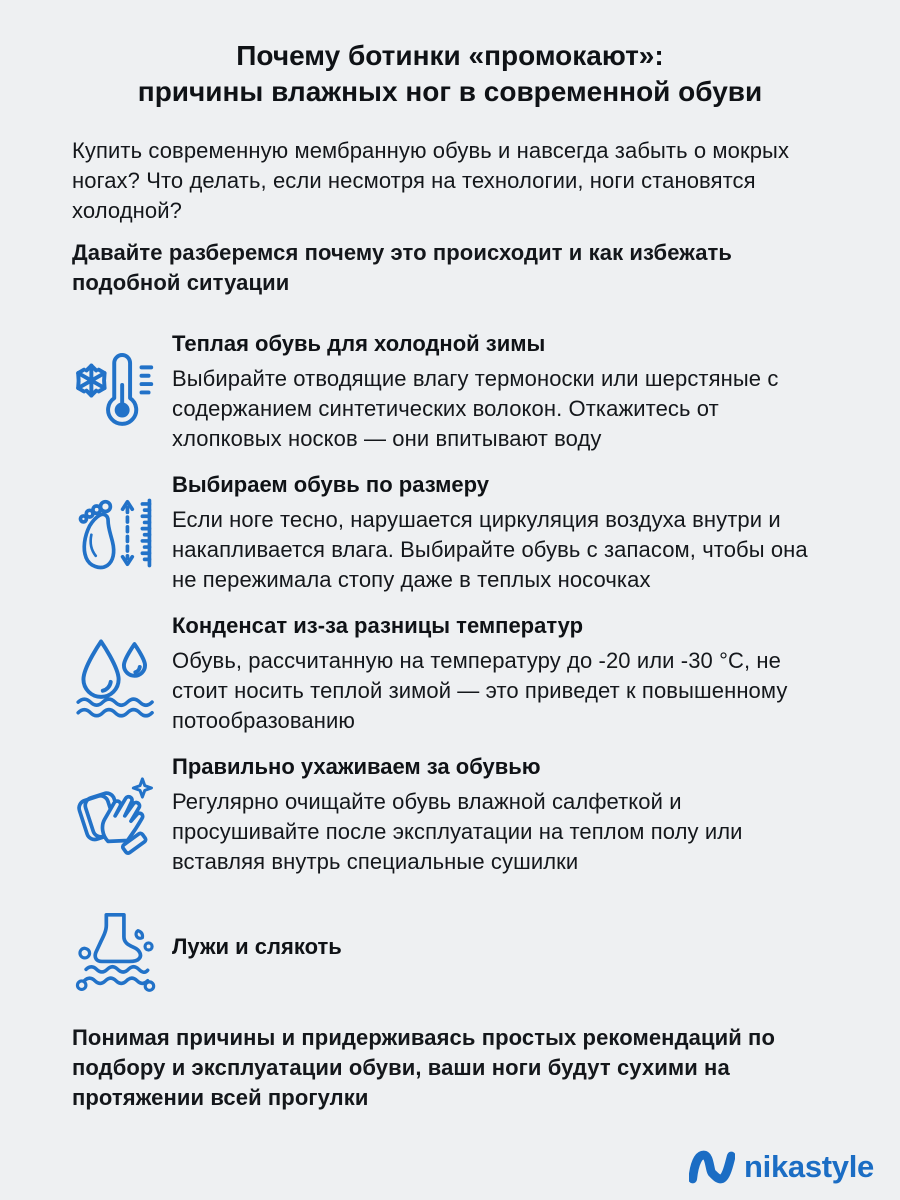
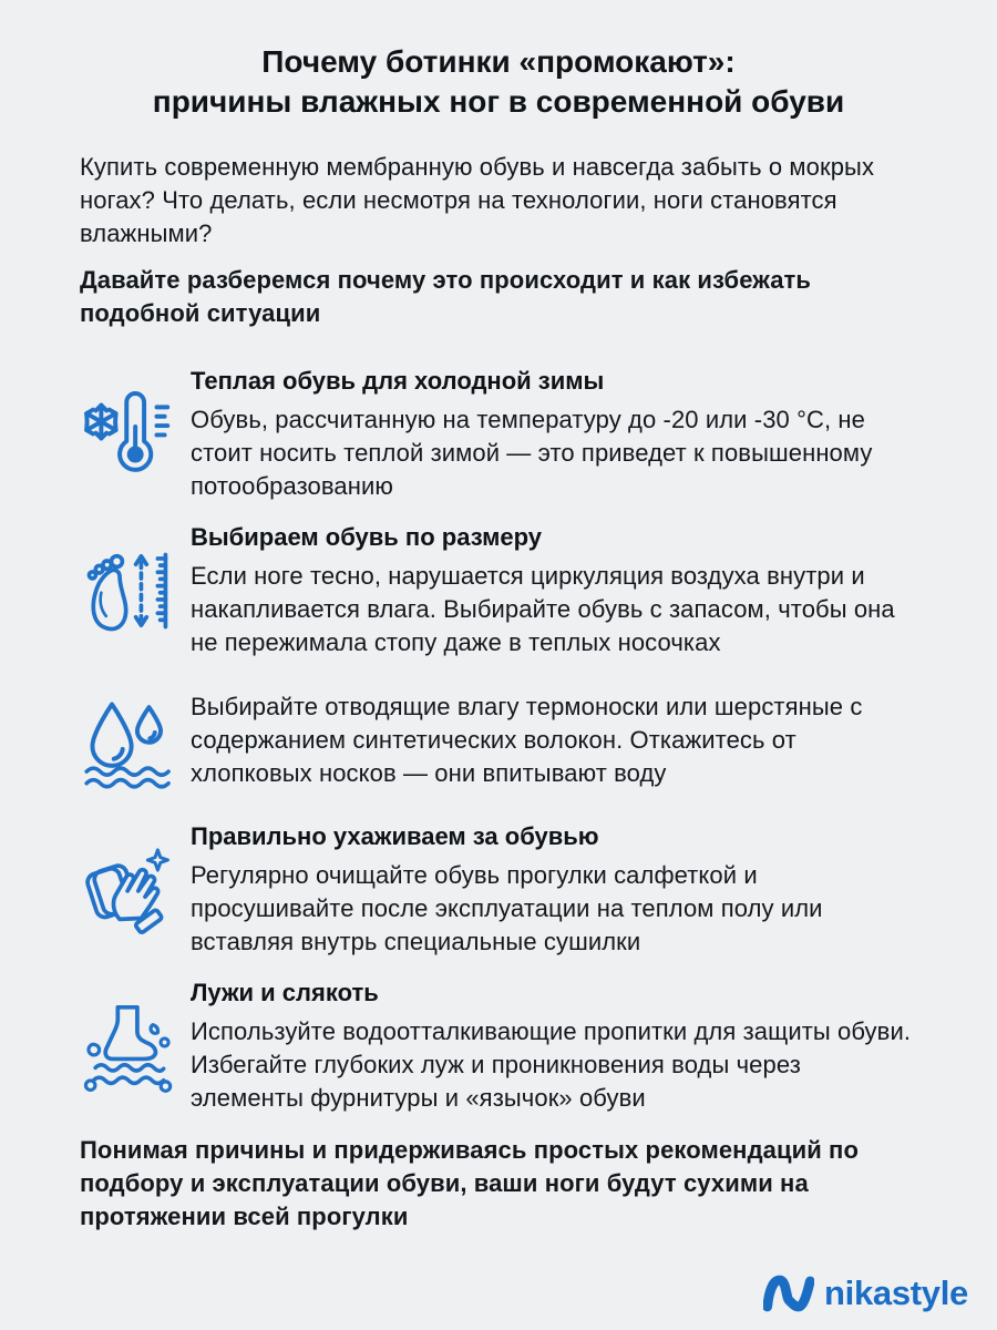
  Почему ботинки «промокают»:
  причины влажных ног в современной обуви
- Купить современную мембранную обувь и навсегда забыть о мокрых ногах? Что делать, если несмотря на технологии, ноги становятся холодной?
+ Купить современную мембранную обувь и навсегда забыть о мокрых ногах? Что делать, если несмотря на технологии, ноги становятся влажными?
  Давайте разберемся почему это происходит и как избежать подобной ситуации
  Теплая обувь для холодной зимы
- Выбирайте отводящие влагу термоноски или шерстяные с содержанием синтетических волокон. Откажитесь от хлопковых носков — они впитывают воду
+ Обувь, рассчитанную на температуру до -20 или -30 °С, не стоит носить теплой зимой — это приведет к повышенному потообразованию
  Выбираем обувь по размеру
  Если ноге тесно, нарушается циркуляция воздуха внутри и накапливается влага. Выбирайте обувь с запасом, чтобы она не пережимала стопу даже в теплых носочках
- Конденсат из-за разницы температур
- Обувь, рассчитанную на температуру до -20 или -30 °С, не стоит носить теплой зимой — это приведет к повышенному потообразованию
+ Выбирайте отводящие влагу термоноски или шерстяные с содержанием синтетических волокон. Откажитесь от хлопковых носков — они впитывают воду
  Правильно ухаживаем за обувью
- Регулярно очищайте обувь влажной салфеткой и просушивайте после эксплуатации на теплом полу или вставляя внутрь специальные сушилки
+ Регулярно очищайте обувь прогулки салфеткой и просушивайте после эксплуатации на теплом полу или вставляя внутрь специальные сушилки
  Лужи и слякоть
+ Используйте водоотталкивающие пропитки для защиты обуви. Избегайте глубоких луж и проникновения воды через элементы фурнитуры и «язычок» обуви
  Понимая причины и придерживаясь простых рекомендаций по подбору и эксплуатации обуви, ваши ноги будут сухими на протяжении всей прогулки
  nikastyle
